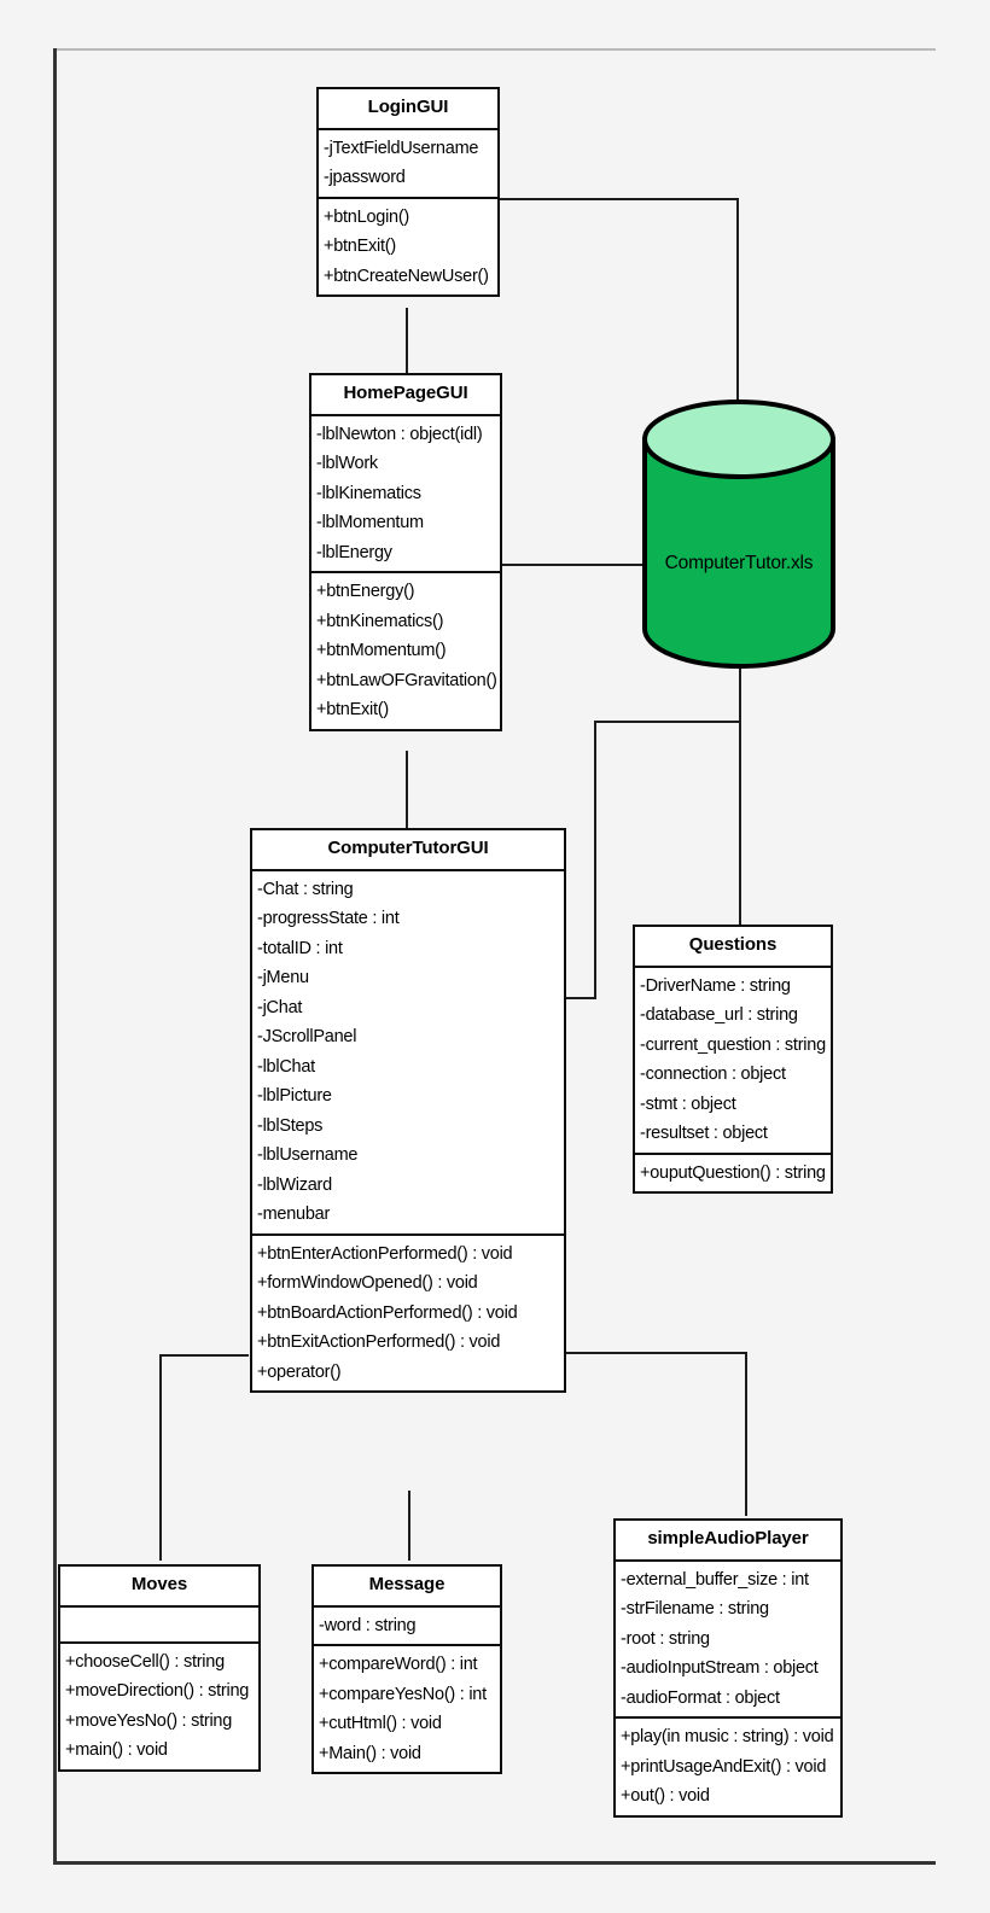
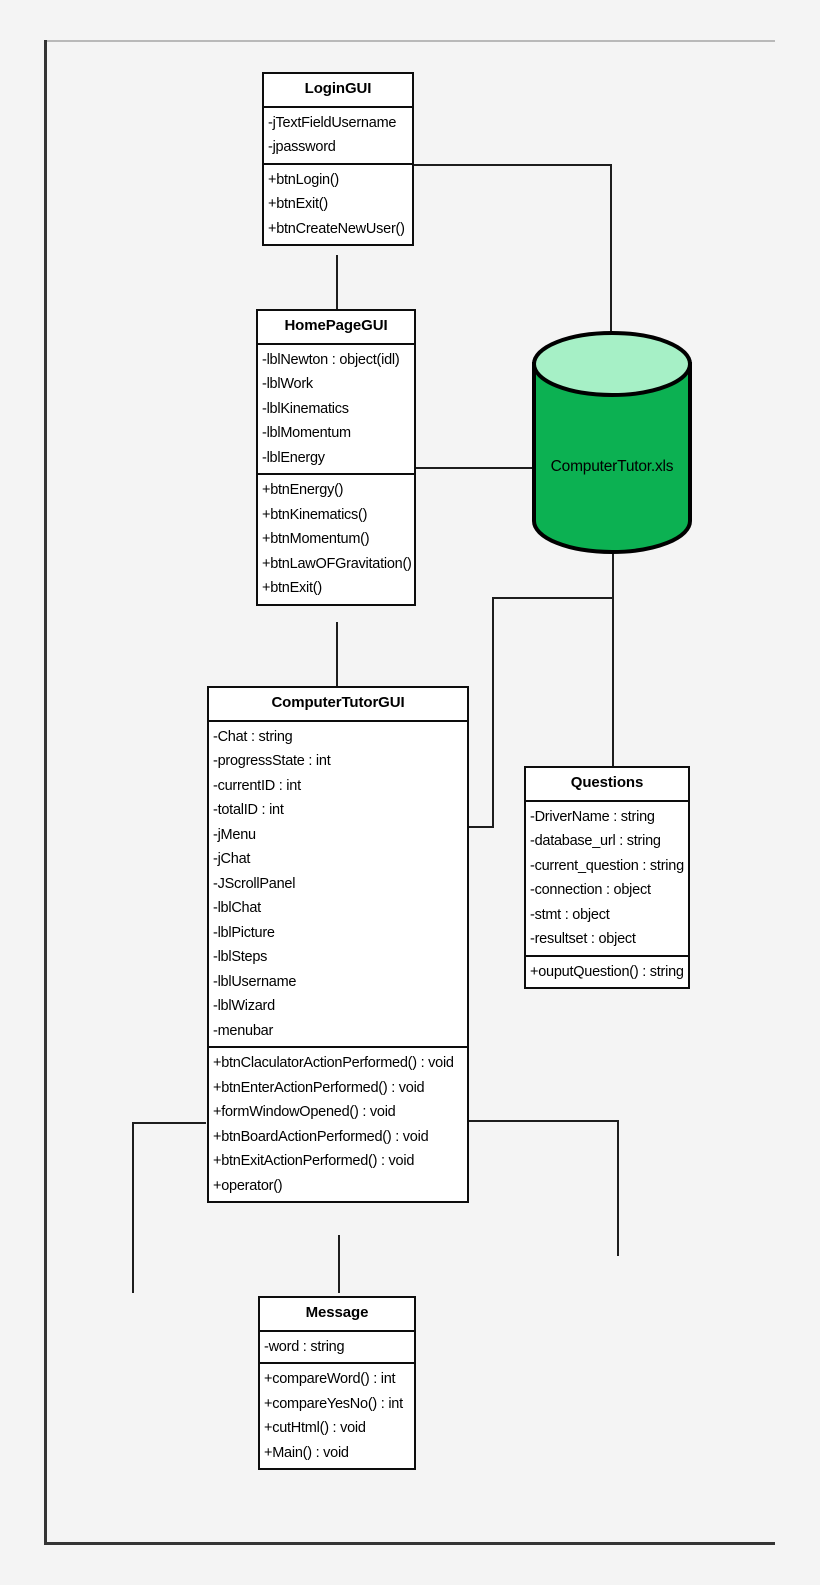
  ComputerTutor.xls
  LoginGUI
  -jTextFieldUsername
  -jpassword
  +btnLogin()
  +btnExit()
  +btnCreateNewUser()
  HomePageGUI
  -lblNewton : object(idl)
  -lblWork
  -lblKinematics
  -lblMomentum
  -lblEnergy
  +btnEnergy()
  +btnKinematics()
  +btnMomentum()
  +btnLawOFGravitation()
  +btnExit()
  ComputerTutorGUI
  -Chat : string
  -progressState : int
+ -currentID : int
  -totalID : int
  -jMenu
  -jChat
  -JScrollPanel
  -lblChat
  -lblPicture
  -lblSteps
  -lblUsername
  -lblWizard
  -menubar
+ +btnClaculatorActionPerformed() : void
  +btnEnterActionPerformed() : void
  +formWindowOpened() : void
  +btnBoardActionPerformed() : void
  +btnExitActionPerformed() : void
  +operator()
  Questions
  -DriverName : string
  -database_url : string
  -current_question : string
  -connection : object
  -stmt : object
  -resultset : object
  +ouputQuestion() : string
- Moves
- +chooseCell() : string
- +moveDirection() : string
- +moveYesNo() : string
- +main() : void
  Message
  -word : string
  +compareWord() : int
  +compareYesNo() : int
  +cutHtml() : void
  +Main() : void
- simpleAudioPlayer
- -external_buffer_size : int
- -strFilename : string
- -root : string
- -audioInputStream : object
- -audioFormat : object
- +play(in music : string) : void
- +printUsageAndExit() : void
- +out() : void
